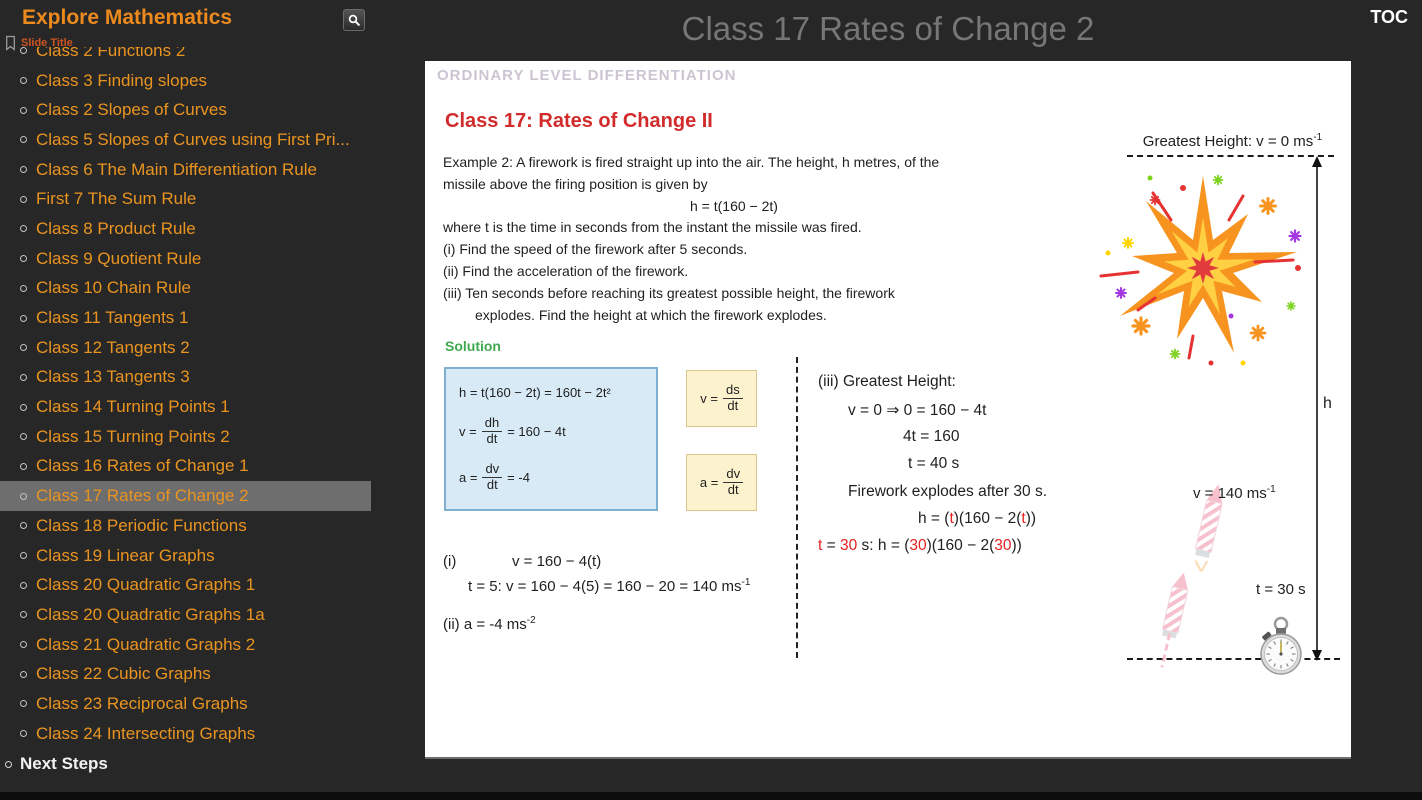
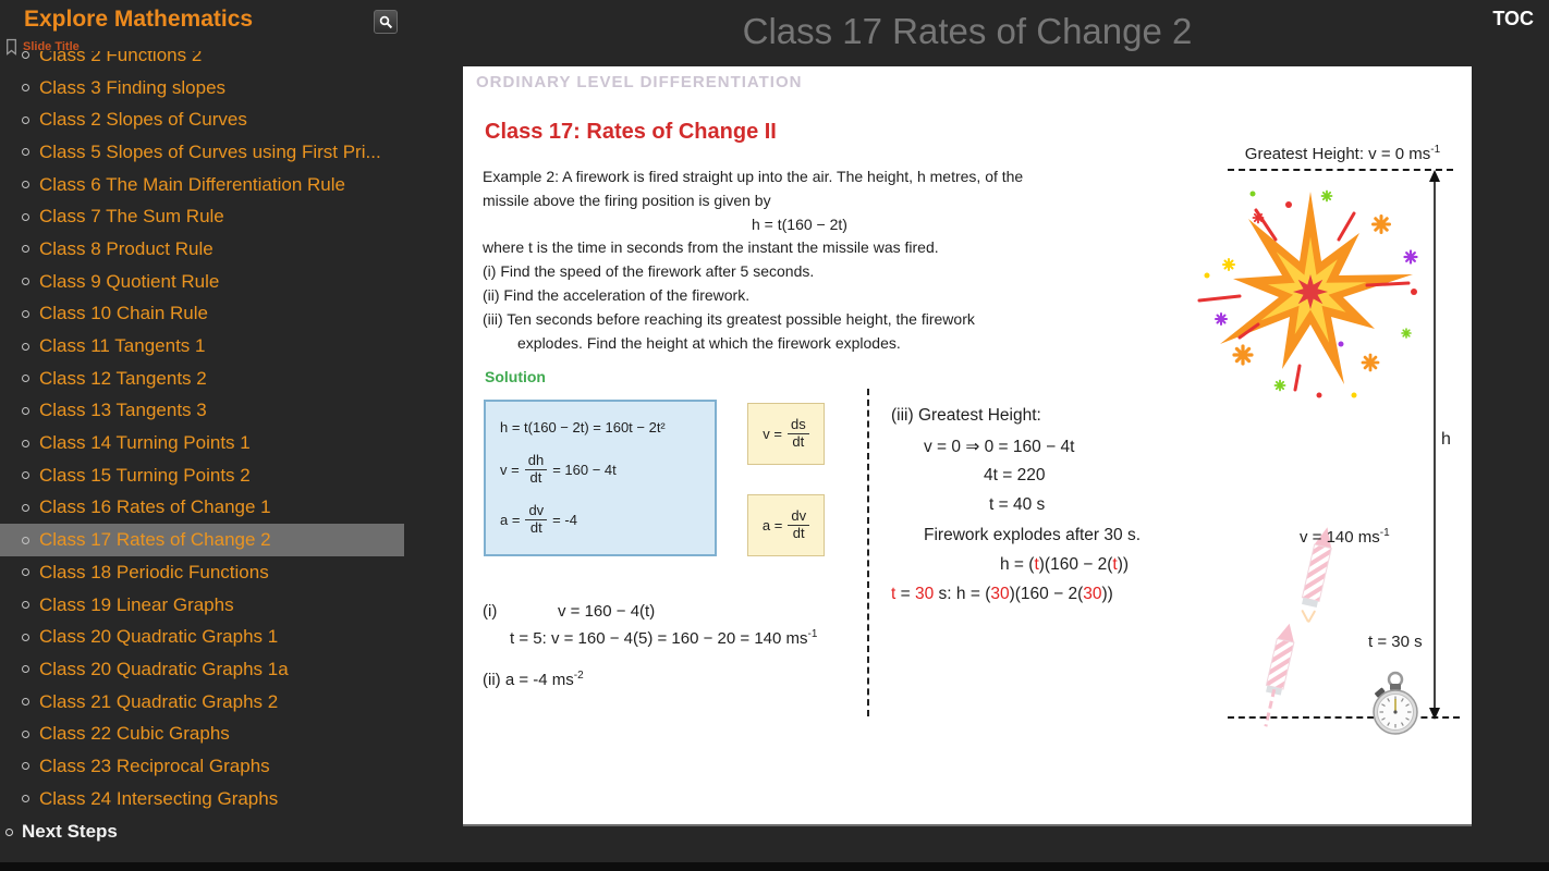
  Explore Mathematics
  Class 17 Rates of Change 2
  TOC
  Slide Title
  Class 2 Functions 2
  Class 3 Finding slopes
  Class 2 Slopes of Curves
  Class 5 Slopes of Curves using First Pri...
  Class 6 The Main Differentiation Rule
- First 7 The Sum Rule
+ Class 7 The Sum Rule
  Class 8 Product Rule
  Class 9 Quotient Rule
  Class 10 Chain Rule
  Class 11 Tangents 1
  Class 12 Tangents 2
  Class 13 Tangents 3
  Class 14 Turning Points 1
  Class 15 Turning Points 2
  Class 16 Rates of Change 1
  Class 17 Rates of Change 2
  Class 18 Periodic Functions
  Class 19 Linear Graphs
  Class 20 Quadratic Graphs 1
  Class 20 Quadratic Graphs 1a
  Class 21 Quadratic Graphs 2
  Class 22 Cubic Graphs
  Class 23 Reciprocal Graphs
  Class 24 Intersecting Graphs
  Next Steps
  ORDINARY LEVEL DIFFERENTIATION
  Class 17: Rates of Change II
  Example 2: A firework is fired straight up into the air. The height, h metres, of the
  missile above the firing position is given by
  h = t(160 − 2t)
  where t is the time in seconds from the instant the missile was fired.
  (i) Find the speed of the firework after 5 seconds.
  (ii) Find the acceleration of the firework.
  (iii) Ten seconds before reaching its greatest possible height, the firework
  explodes. Find the height at which the firework explodes.
  Solution
  h = t(160 − 2t) = 160t − 2t²
  v =
  dh
  dt
  = 160 − 4t
  a =
  dv
  dt
  = -4
  v =
  ds
  dt
  a =
  dv
  dt
  (i)
  v = 160 − 4(t)
  t = 5: v = 160 − 4(5) = 160 − 20 = 140 ms-1
  (ii) a = -4 ms-2
  (iii) Greatest Height:
  v = 0 ⇒ 0 = 160 − 4t
- 4t = 160
+ 4t = 220
  t = 40 s
  Firework explodes after 30 s.
  h = (t)(160 − 2(t))
  t = 30 s: h = (30)(160 − 2(30))
  Greatest Height: v = 0 ms-1
  h
  v = 140 ms-1
  t = 30 s
